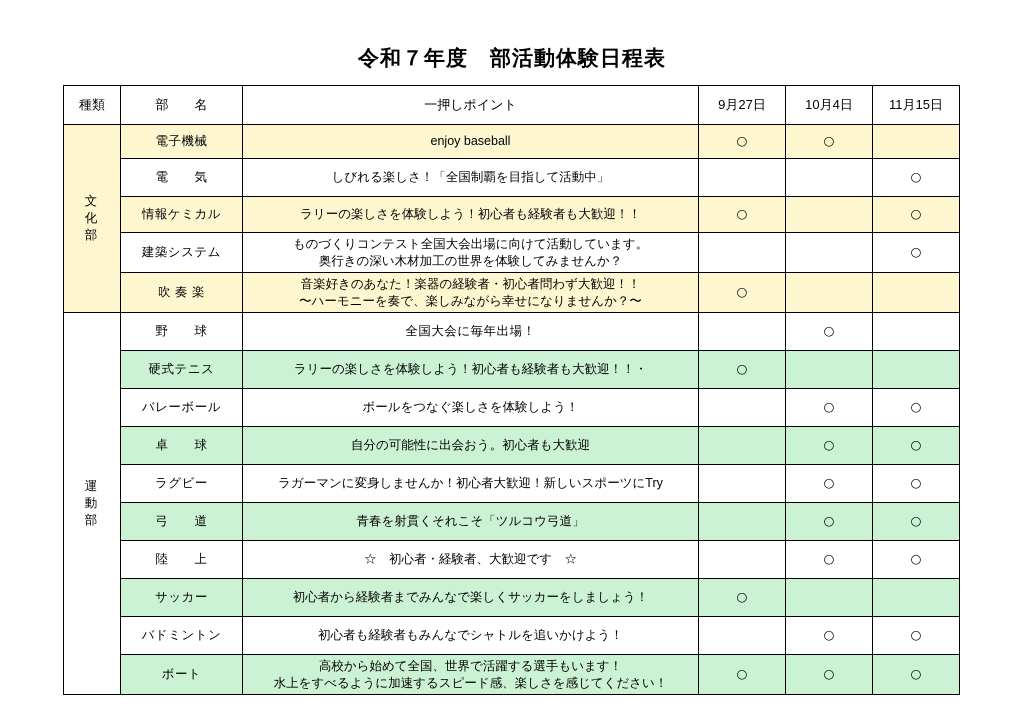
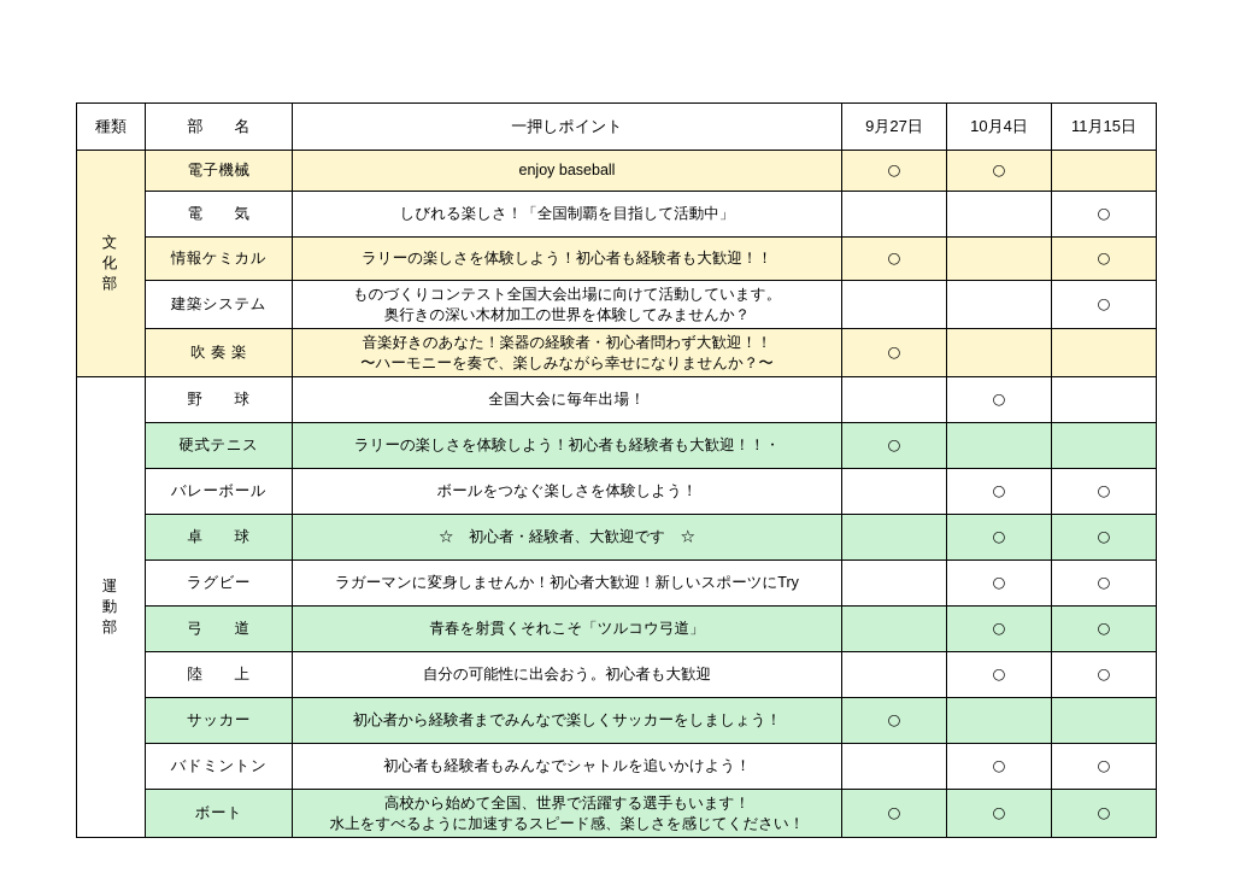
- 令和７年度 部活動体験日程表
  種類	部 名	一押しポイント	9月27日	10月4日	11月15日
  文 化 部	電子機械	enjoy baseball	○	○
  電 気	しびれる楽しさ！「全国制覇を目指して活動中」			○
  情報ケミカル	ラリーの楽しさを体験しよう！初心者も経験者も大歓迎！！	○		○
  建築システム	ものづくりコンテスト全国大会出場に向けて活動しています。 奥行きの深い木材加工の世界を体験してみませんか？			○
  吹 奏 楽	音楽好きのあなた！楽器の経験者・初心者問わず大歓迎！！ 〜ハーモニーを奏で、楽しみながら幸せになりませんか？〜	○
  運 動 部	野 球	全国大会に毎年出場！		○
  硬式テニス	ラリーの楽しさを体験しよう！初心者も経験者も大歓迎！！・	○
  バレーボール	ボールをつなぐ楽しさを体験しよう！		○	○
- 卓 球	自分の可能性に出会おう。初心者も大歓迎		○	○
+ 卓 球	☆ 初心者・経験者、大歓迎です ☆		○	○
  ラグビー	ラガーマンに変身しませんか！初心者大歓迎！新しいスポーツにTry		○	○
  弓 道	青春を射貫くそれこそ「ツルコウ弓道」		○	○
- 陸 上	☆ 初心者・経験者、大歓迎です ☆		○	○
+ 陸 上	自分の可能性に出会おう。初心者も大歓迎		○	○
  サッカー	初心者から経験者までみんなで楽しくサッカーをしましょう！	○
  バドミントン	初心者も経験者もみんなでシャトルを追いかけよう！		○	○
  ボート	高校から始めて全国、世界で活躍する選手もいます！ 水上をすべるように加速するスピード感、楽しさを感じてください！	○	○	○
